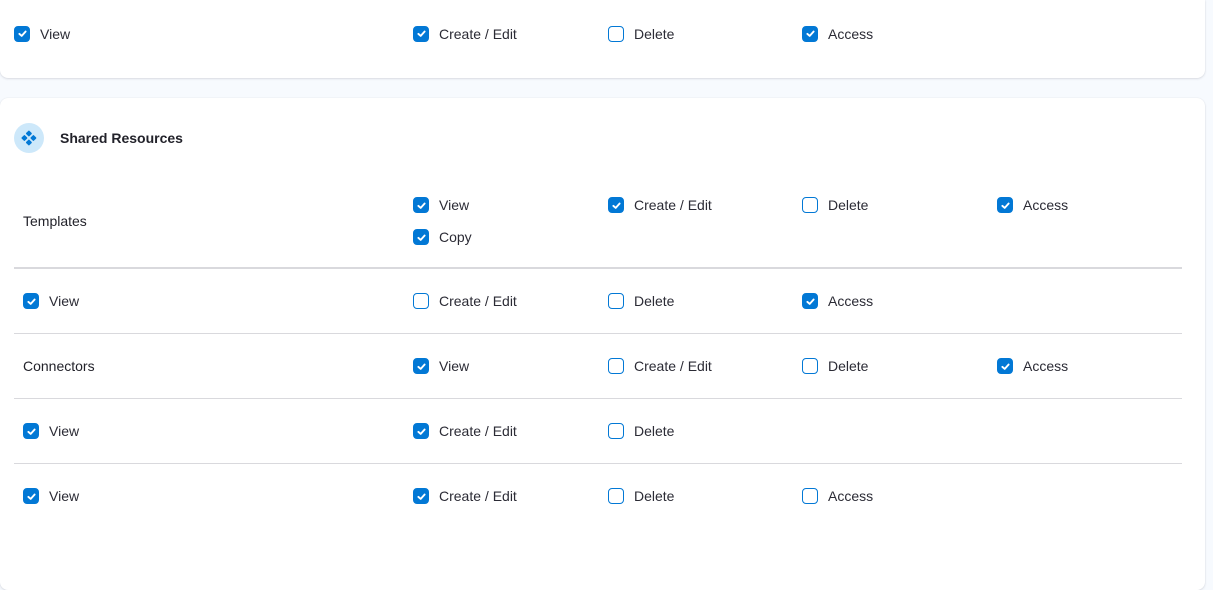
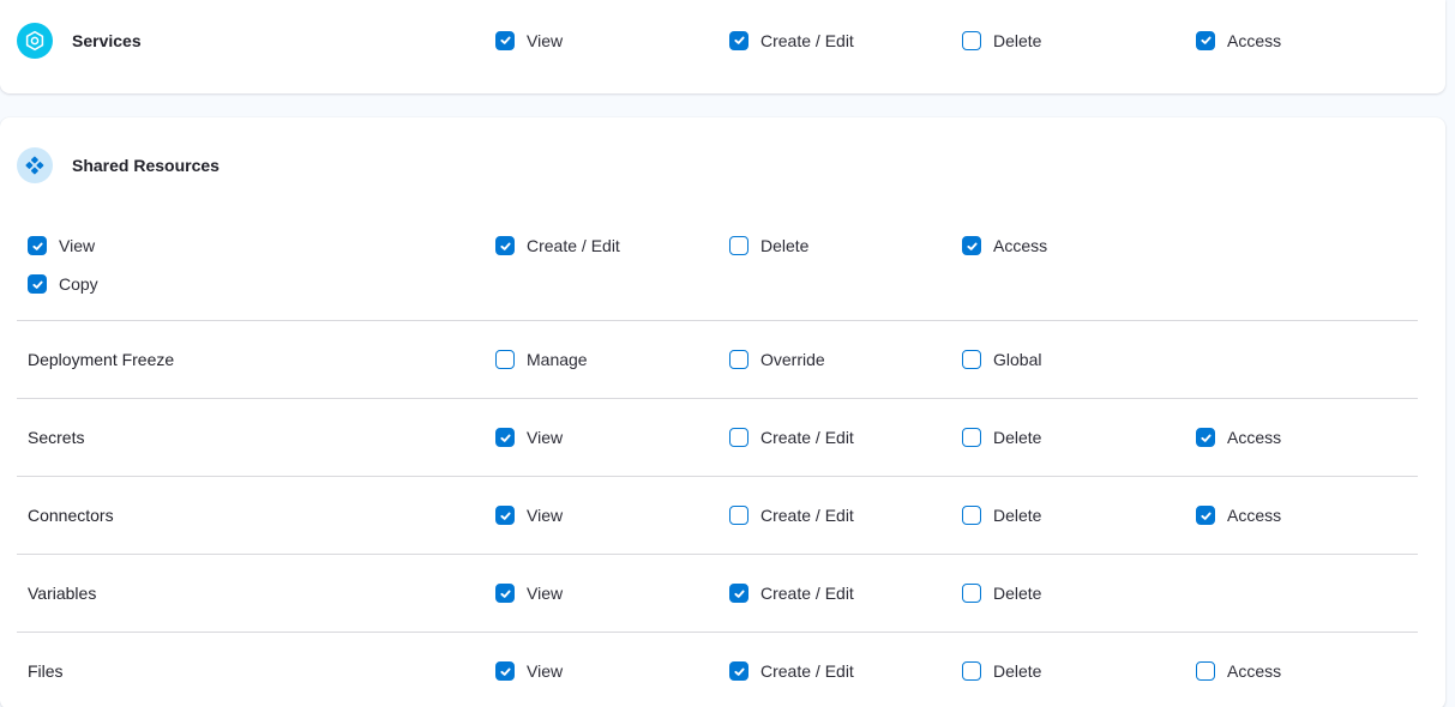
+ Services
  View
  Create / Edit
  Delete
  Access
  Shared Resources
- Templates
  View
  Copy
  Create / Edit
  Delete
  Access
+ Deployment Freeze
+ Manage
+ Override
+ Global
+ Secrets
  View
  Create / Edit
  Delete
  Access
  Connectors
  View
  Create / Edit
  Delete
  Access
+ Variables
  View
  Create / Edit
  Delete
+ Files
  View
  Create / Edit
  Delete
  Access
